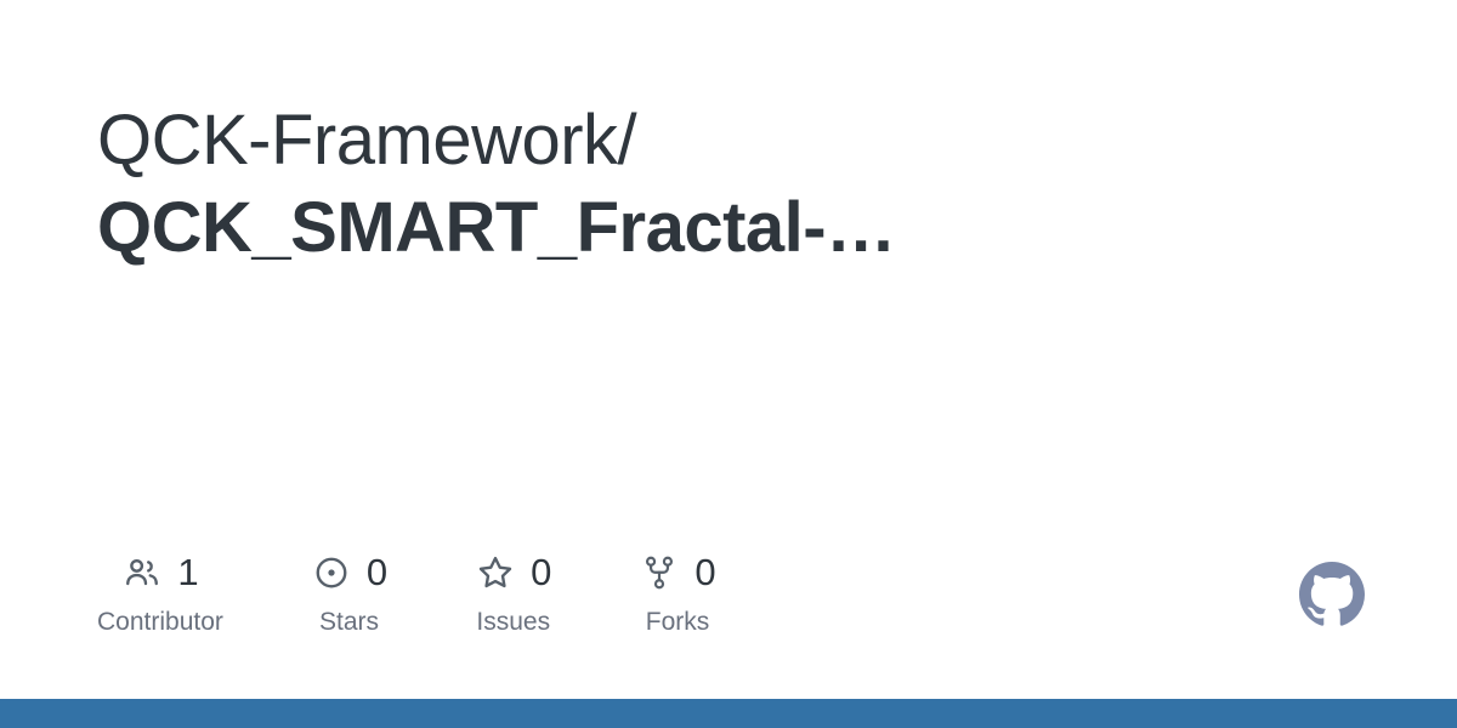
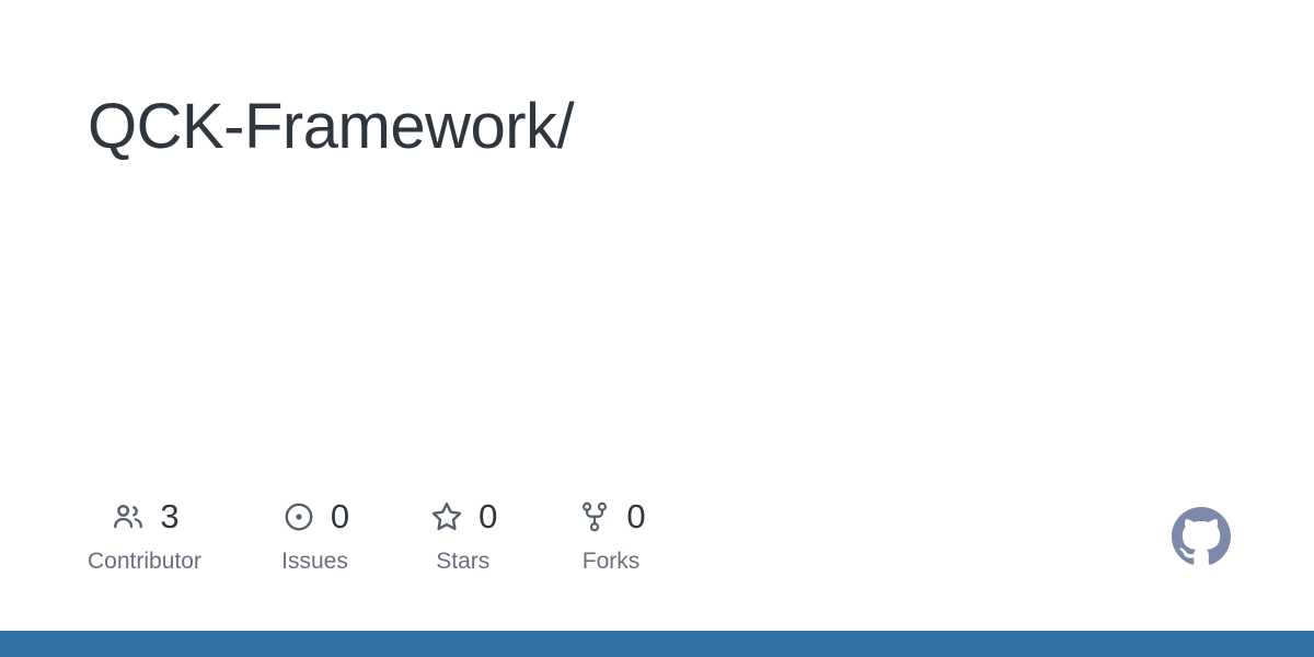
  QCK-Framework/
- QCK_SMART_Fractal-…
- 1
+ 3
  Contributor
  0
- Stars
+ Issues
  0
- Issues
+ Stars
  0
  Forks
